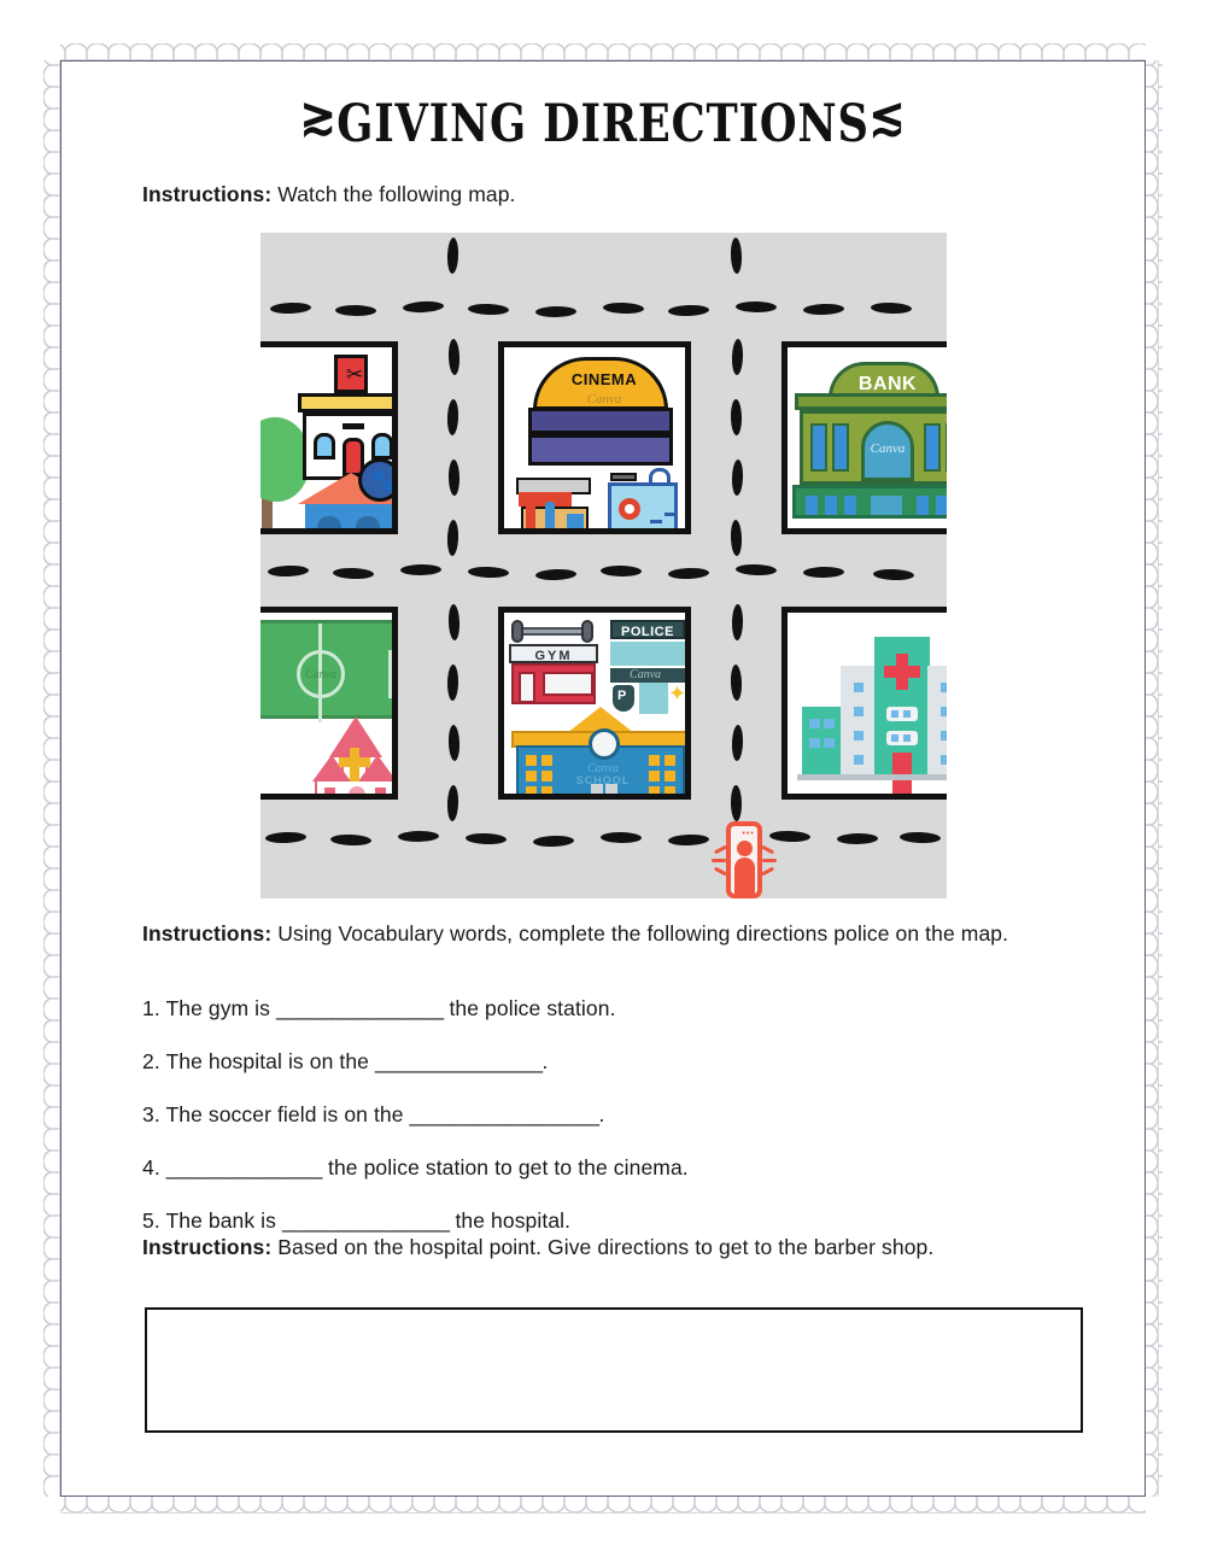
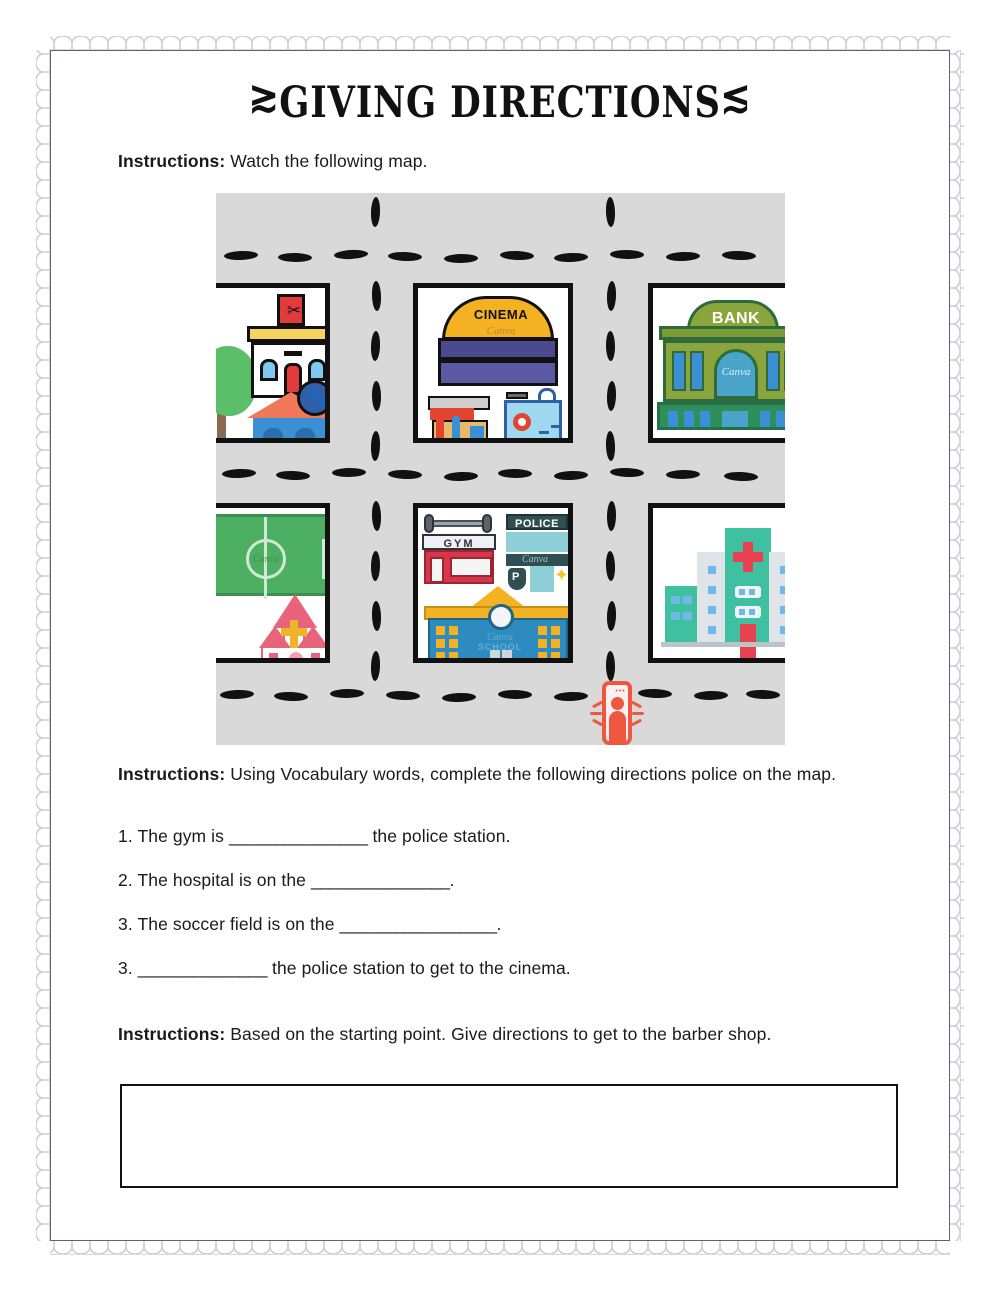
  ≳GIVING DIRECTIONS≲
  Instructions: Watch the following map.
  ✂
  🐾
  CINEMA
  Canva
  BANK
  Canva
  Canva
  GYM
  POLICE
  Canva
  P
  ✦
  Canva
  SCHOOL
  Instructions: Using Vocabulary words, complete the following directions police on the map.
  1. The gym is _______________ the police station.
  2. The hospital is on the _______________.
  3. The soccer field is on the _________________.
- 4. ______________ the police station to get to the cinema.
+ 3. ______________ the police station to get to the cinema.
- 5. The bank is _______________ the hospital.
- Instructions: Based on the hospital point. Give directions to get to the barber shop.
+ Instructions: Based on the starting point. Give directions to get to the barber shop.
